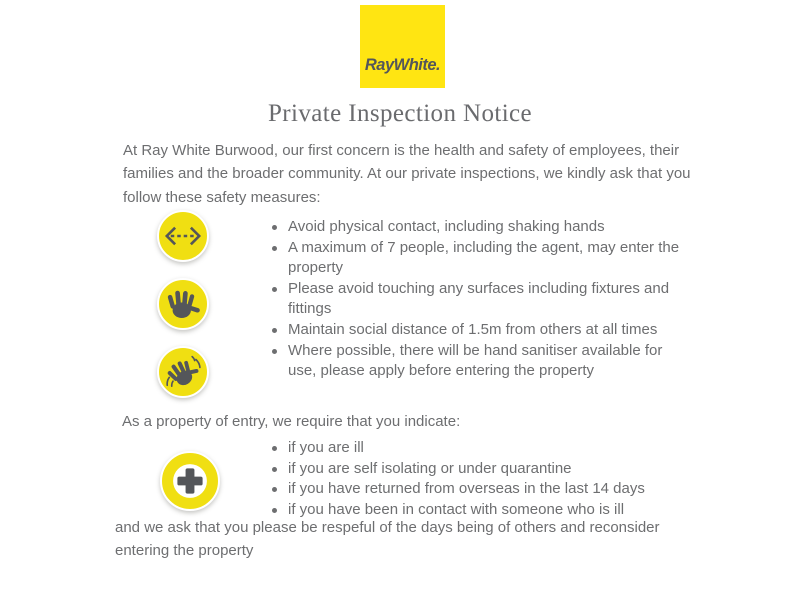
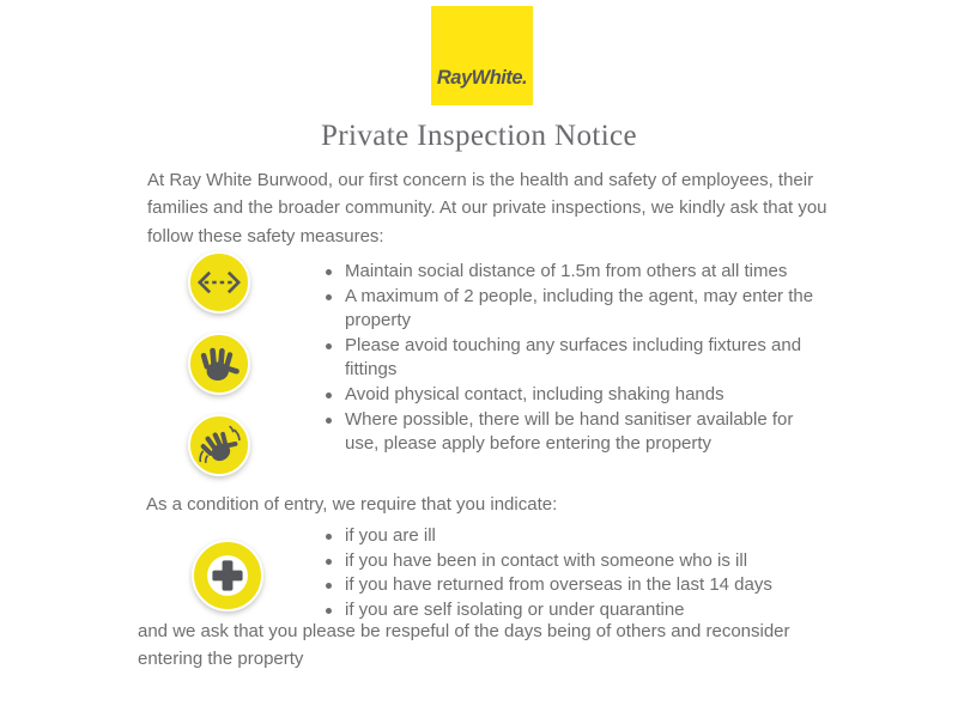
  RayWhite.
  Private Inspection Notice
  At Ray White Burwood, our first concern is the health and safety of employees, their families and the broader community. At our private inspections, we kindly ask that you follow these safety measures:
- Avoid physical contact, including shaking hands
+ Maintain social distance of 1.5m from others at all times
- A maximum of 7 people, including the agent, may enter the property
+ A maximum of 2 people, including the agent, may enter the property
  Please avoid touching any surfaces including fixtures and fittings
- Maintain social distance of 1.5m from others at all times
+ Avoid physical contact, including shaking hands
  Where possible, there will be hand sanitiser available for use, please apply before entering the property
- As a property of entry, we require that you indicate:
+ As a condition of entry, we require that you indicate:
  if you are ill
- if you are self isolating or under quarantine
+ if you have been in contact with someone who is ill
  if you have returned from overseas in the last 14 days
- if you have been in contact with someone who is ill
+ if you are self isolating or under quarantine
  and we ask that you please be respeful of the days being of others and reconsider entering the property
